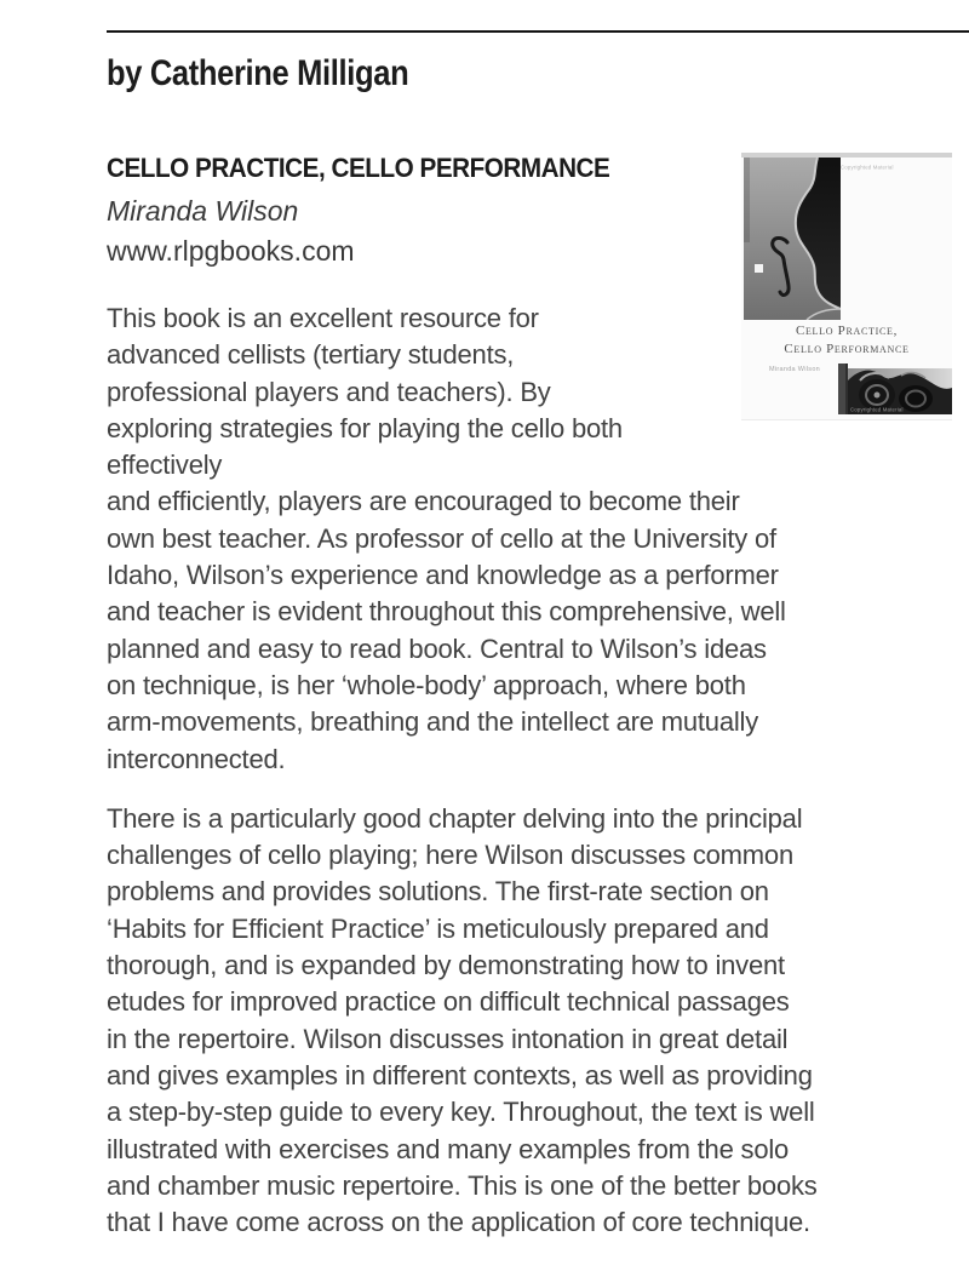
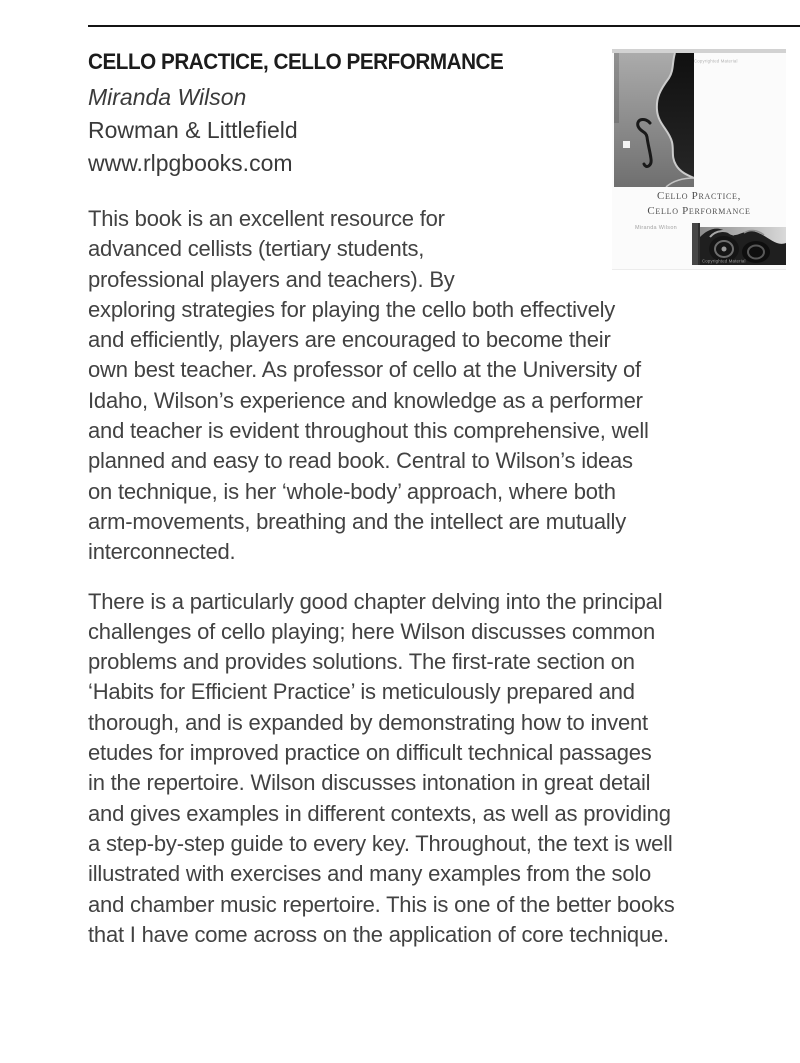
- by Catherine Milligan
  Cello Practice,
  Cello Performance
  CELLO PRACTICE, CELLO PERFORMANCE
  Miranda Wilson
+ Rowman & Littlefield
  www.rlpgbooks.com
  This book is an excellent resource for
  advanced cellists (tertiary students,
  professional players and teachers). By
  exploring strategies for playing the cello both effectively
  and efficiently, players are encouraged to become their
  own best teacher. As professor of cello at the University of
  Idaho, Wilson’s experience and knowledge as a performer
  and teacher is evident throughout this comprehensive, well
  planned and easy to read book. Central to Wilson’s ideas
  on technique, is her ‘whole-body’ approach, where both
  arm-movements, breathing and the intellect are mutually
  interconnected.
  There is a particularly good chapter delving into the principal
  challenges of cello playing; here Wilson discusses common
  problems and provides solutions. The first-rate section on
  ‘Habits for Efficient Practice’ is meticulously prepared and
  thorough, and is expanded by demonstrating how to invent
  etudes for improved practice on difficult technical passages
  in the repertoire. Wilson discusses intonation in great detail
  and gives examples in different contexts, as well as providing
  a step-by-step guide to every key. Throughout, the text is well
  illustrated with exercises and many examples from the solo
  and chamber music repertoire. This is one of the better books
  that I have come across on the application of core technique.
